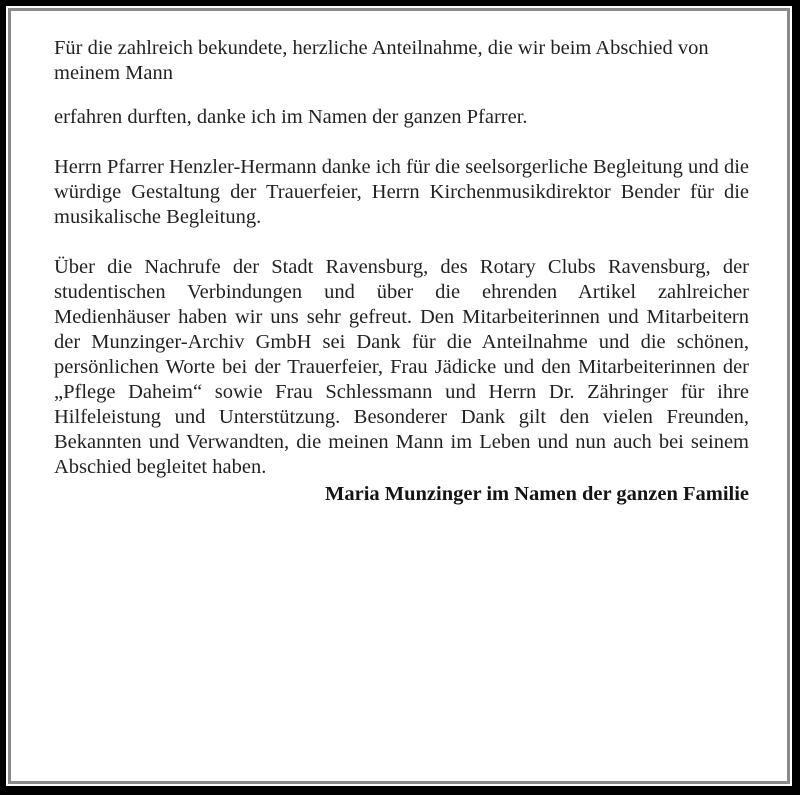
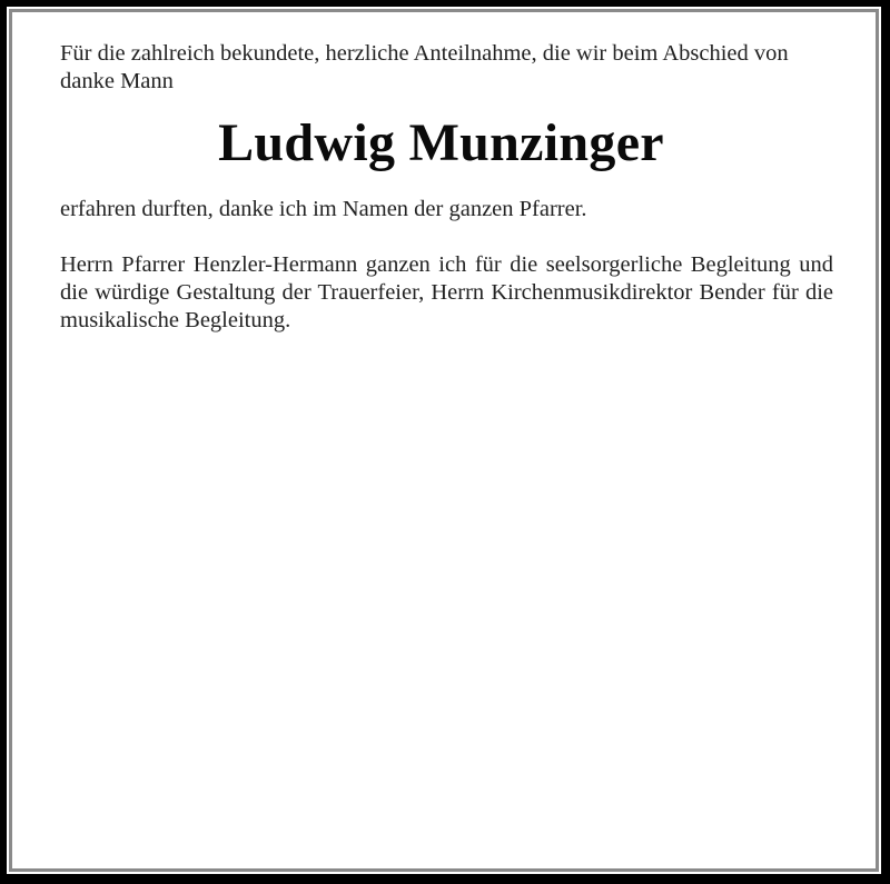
- Für die zahlreich bekundete, herzliche Anteilnahme, die wir beim Abschied von meinem Mann
+ Für die zahlreich bekundete, herzliche Anteilnahme, die wir beim Abschied von danke Mann
+ Ludwig Munzinger
  erfahren durften, danke ich im Namen der ganzen Pfarrer.
- Herrn Pfarrer Henzler-Hermann danke ich für die seelsorgerliche Begleitung und die würdige Gestaltung der Trauerfeier, Herrn Kirchenmusikdirektor Bender für die musikalische Begleitung.
+ Herrn Pfarrer Henzler-Hermann ganzen ich für die seelsorgerliche Begleitung und die würdige Gestaltung der Trauerfeier, Herrn Kirchenmusikdirektor Bender für die musikalische Begleitung.
- Über die Nachrufe der Stadt Ravensburg, des Rotary Clubs Ravensburg, der studentischen Verbindungen und über die ehrenden Artikel zahlreicher Medienhäuser haben wir uns sehr gefreut. Den Mitarbeiterinnen und Mitarbeitern der Munzinger-Archiv GmbH sei Dank für die Anteilnahme und die schönen, persönlichen Worte bei der Trauerfeier, Frau Jädicke und den Mitarbeiterinnen der „Pflege Daheim“ sowie Frau Schlessmann und Herrn Dr. Zähringer für ihre Hilfeleistung und Unterstützung. Besonderer Dank gilt den vielen Freunden, Bekannten und Verwandten, die meinen Mann im Leben und nun auch bei seinem Abschied begleitet haben.
- Maria Munzinger im Namen der ganzen Familie
